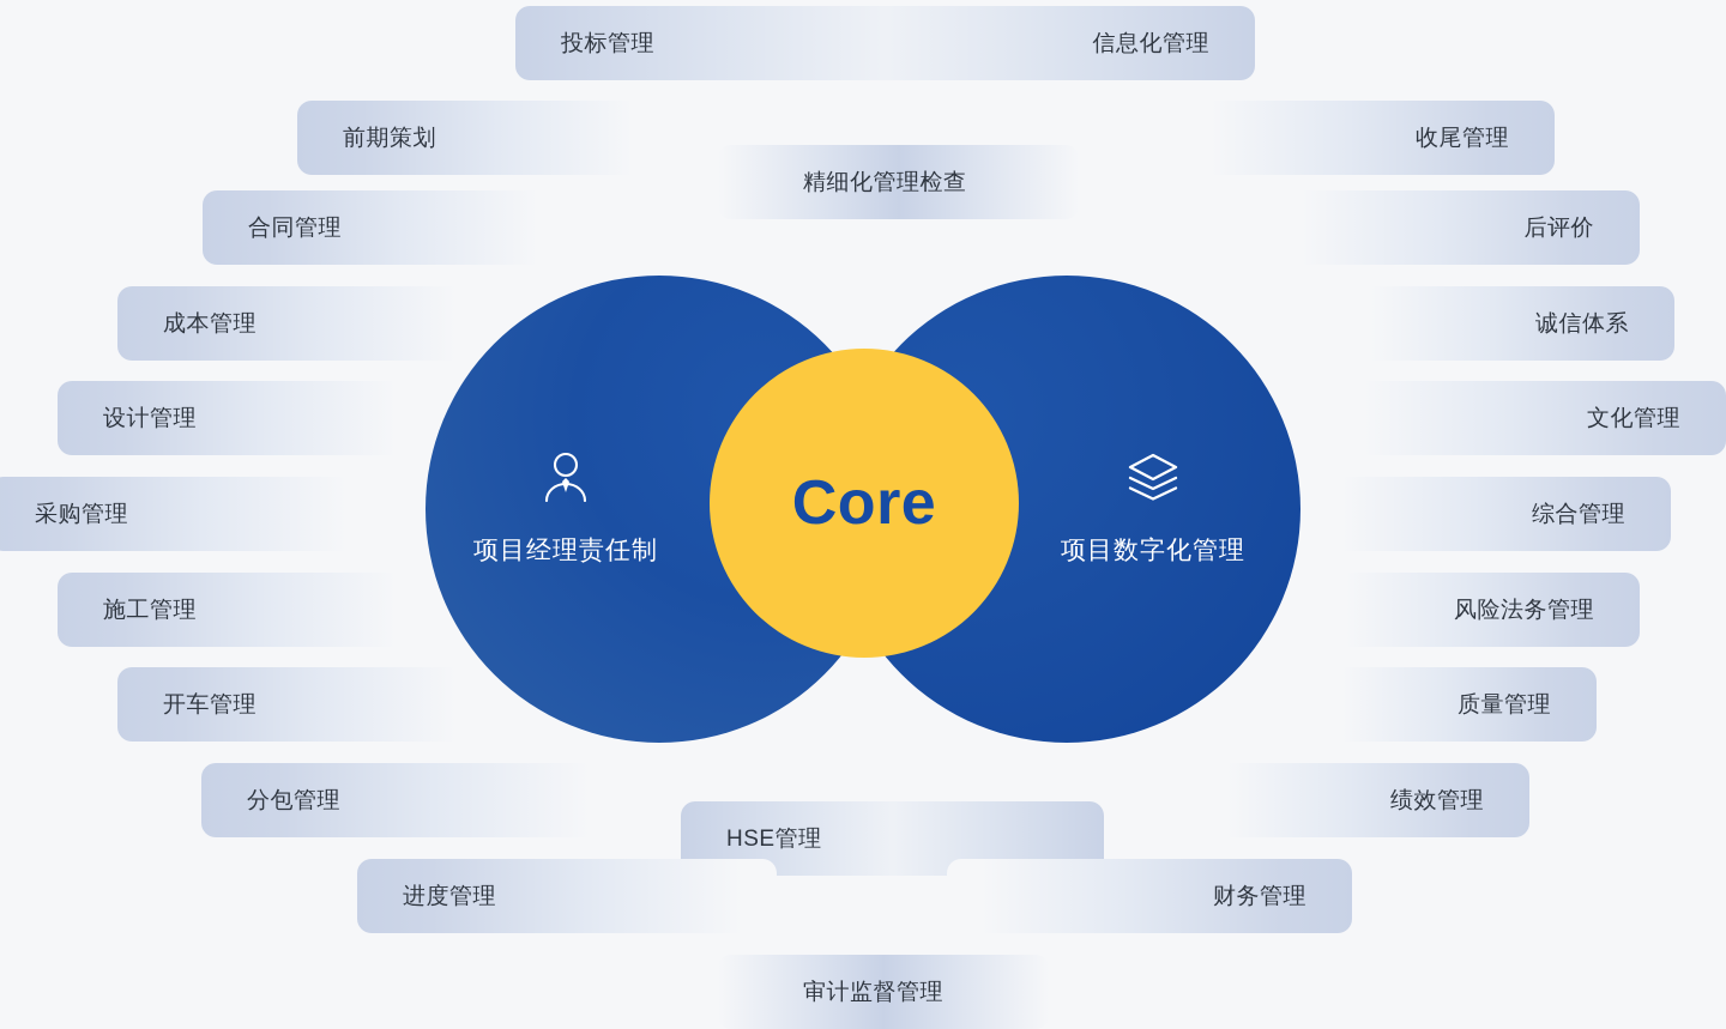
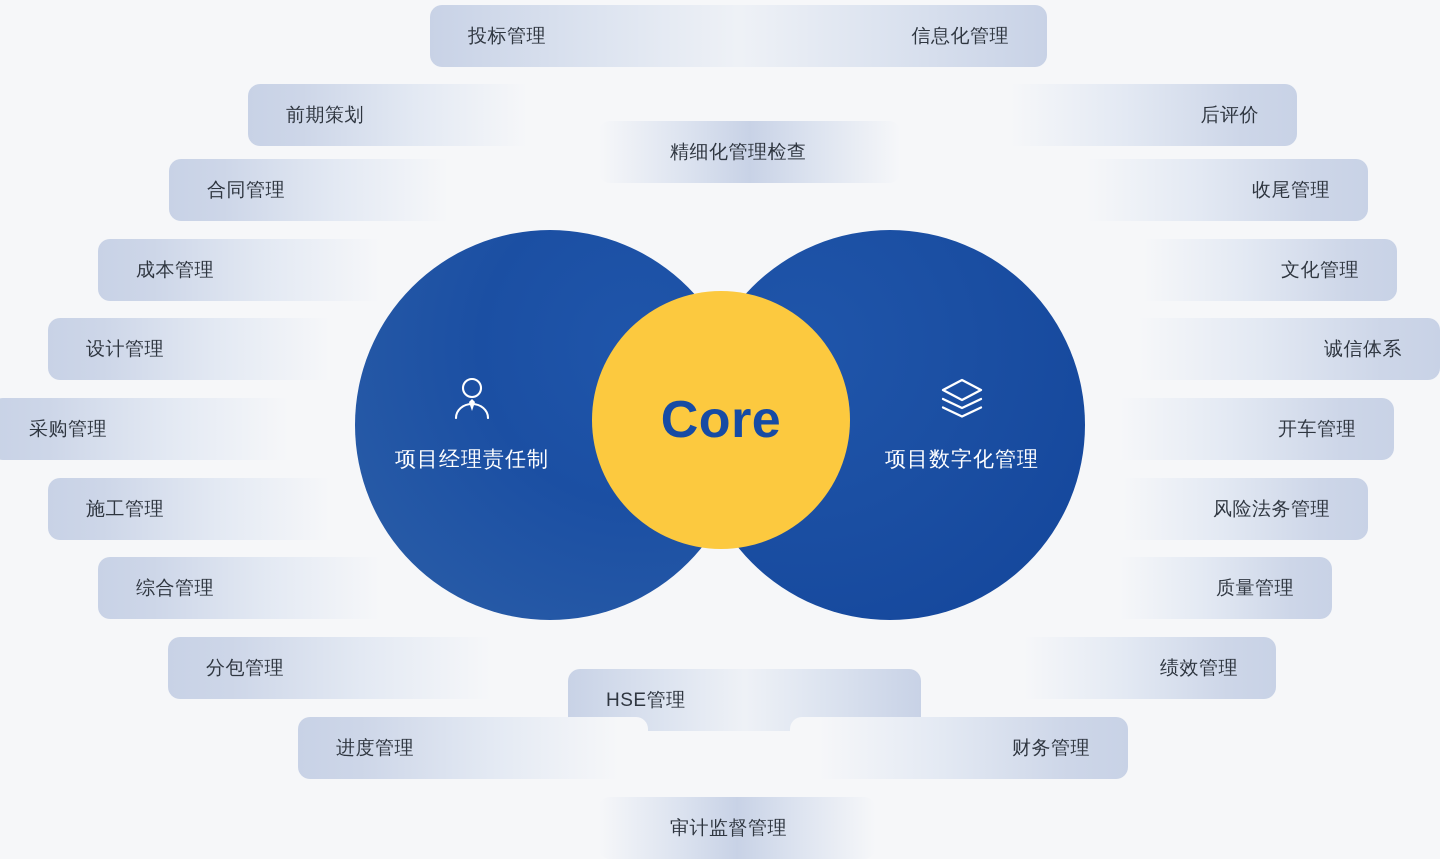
  投标管理
  信息化管理
  前期策划
- 收尾管理
+ 后评价
  合同管理
  精细化管理检查
- 后评价
+ 收尾管理
  成本管理
- 诚信体系
+ 文化管理
  设计管理
- 文化管理
+ 诚信体系
  采购管理
- 综合管理
+ 开车管理
  施工管理
  风险法务管理
- 开车管理
+ 综合管理
  质量管理
  分包管理
  绩效管理
  HSE管理
  财务管理
  进度管理
  审计监督管理
  项目经理责任制
  项目数字化管理
  Core
